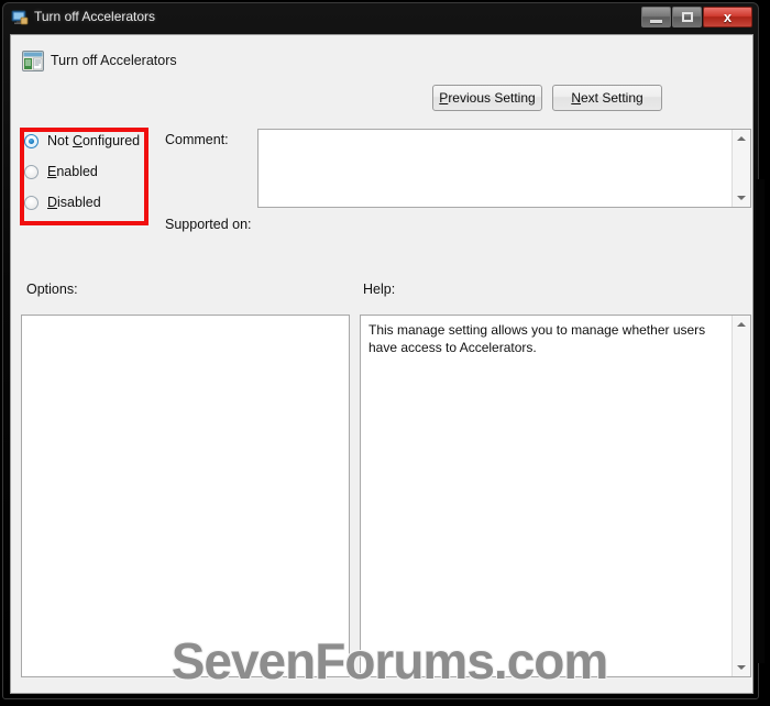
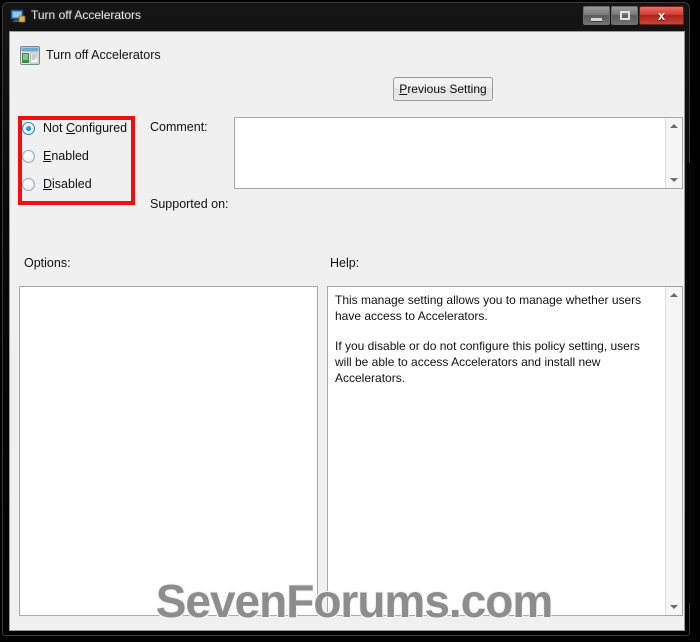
  Turn off Accelerators
  x
  Turn off Accelerators
  Previous Setting
- Next Setting
  Not Configured
  Enabled
  Disabled
  Comment:
  Supported on:
  Options:
  Help:
  This manage setting allows you to manage whether users have access to Accelerators.
+ If you disable or do not configure this policy setting, users will be able to access Accelerators and install new Accelerators.
  SevenForums.com
